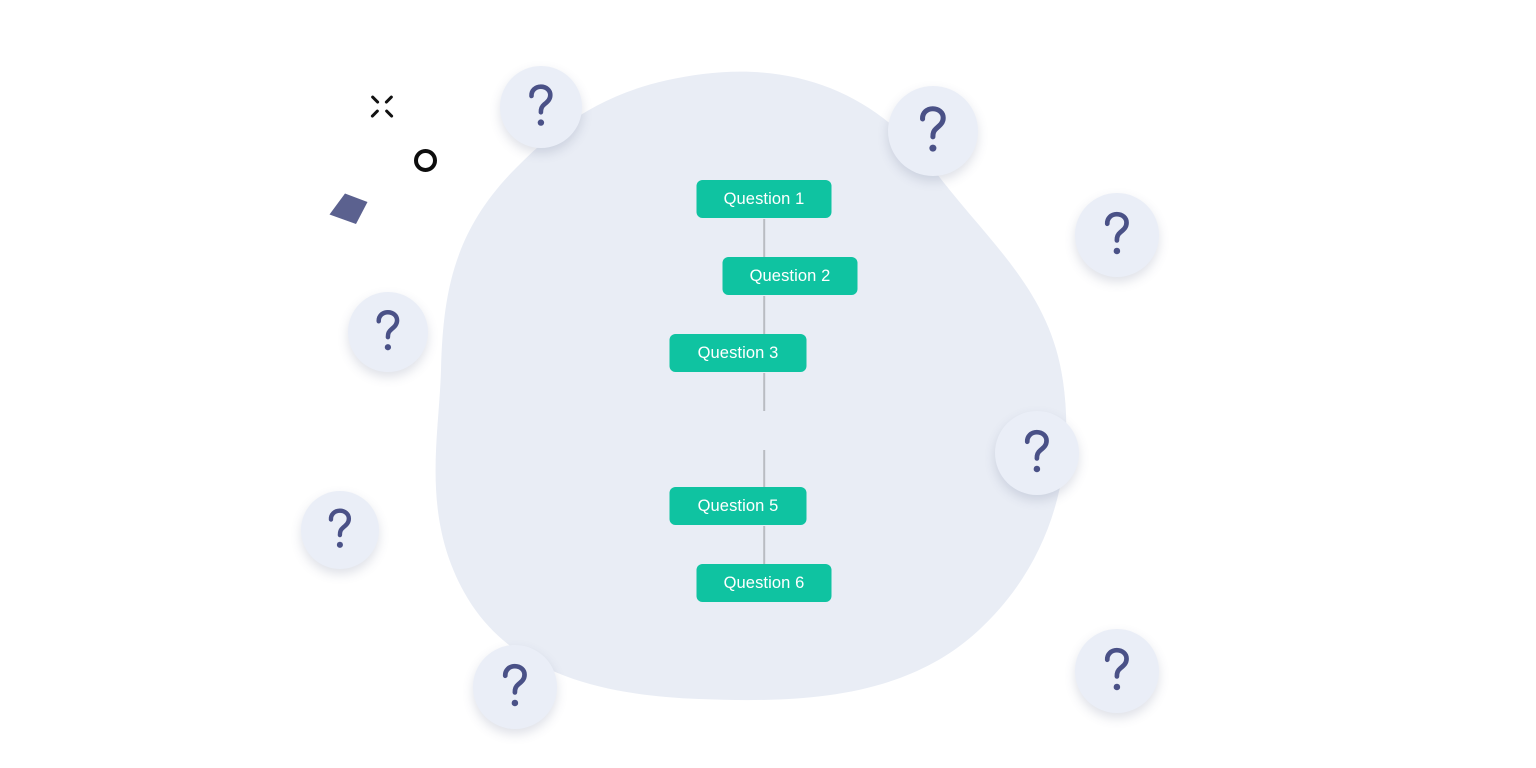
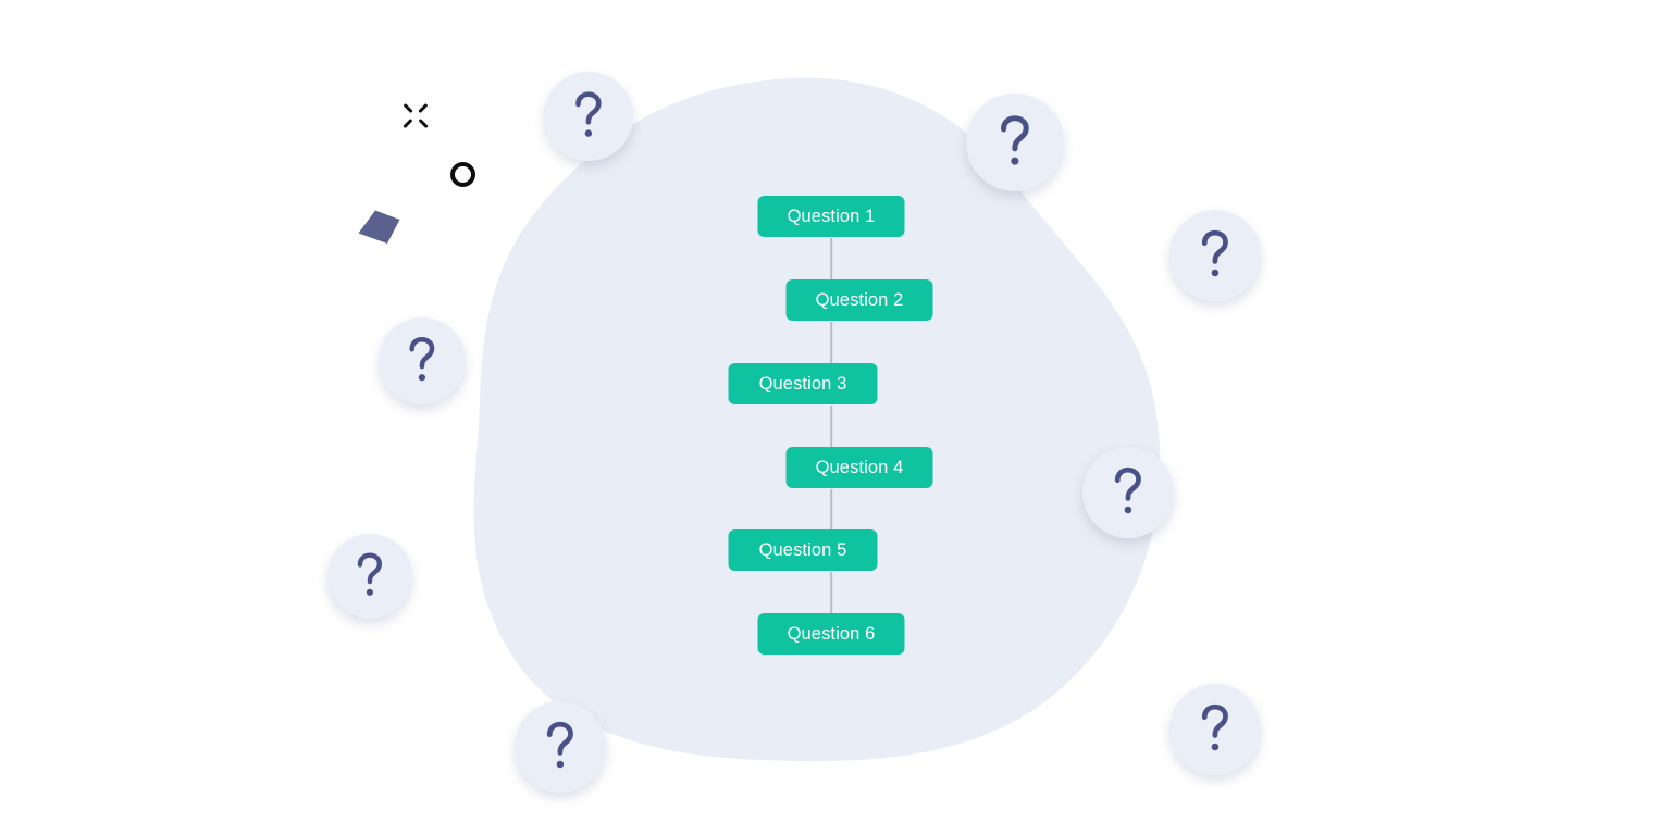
  Question 1
  Question 2
  Question 3
+ Question 4
  Question 5
  Question 6
